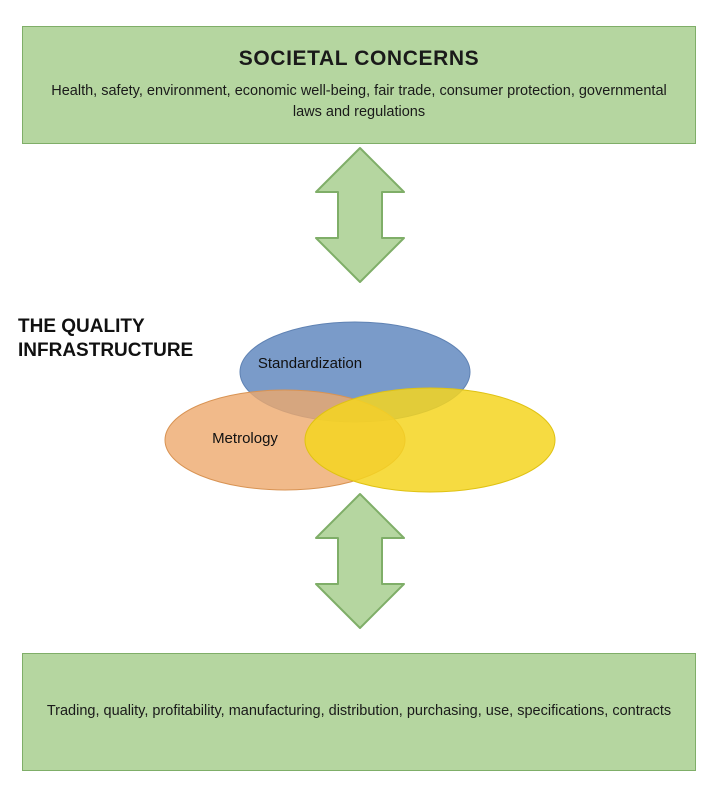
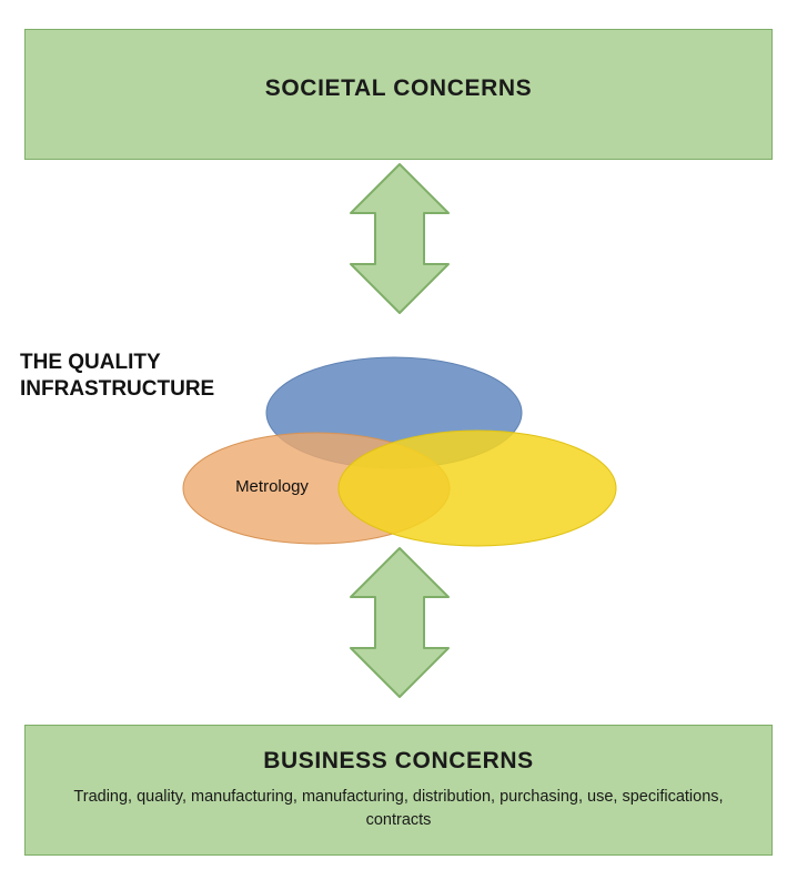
  SOCIETAL CONCERNS
- Health, safety, environment, economic well-being, fair trade, consumer protection, governmental laws and regulations
  THE QUALITY INFRASTRUCTURE
- Standardization
  Metrology
+ BUSINESS CONCERNS
- Trading, quality, profitability, manufacturing, distribution, purchasing, use, specifications, contracts
+ Trading, quality, manufacturing, manufacturing, distribution, purchasing, use, specifications, contracts
